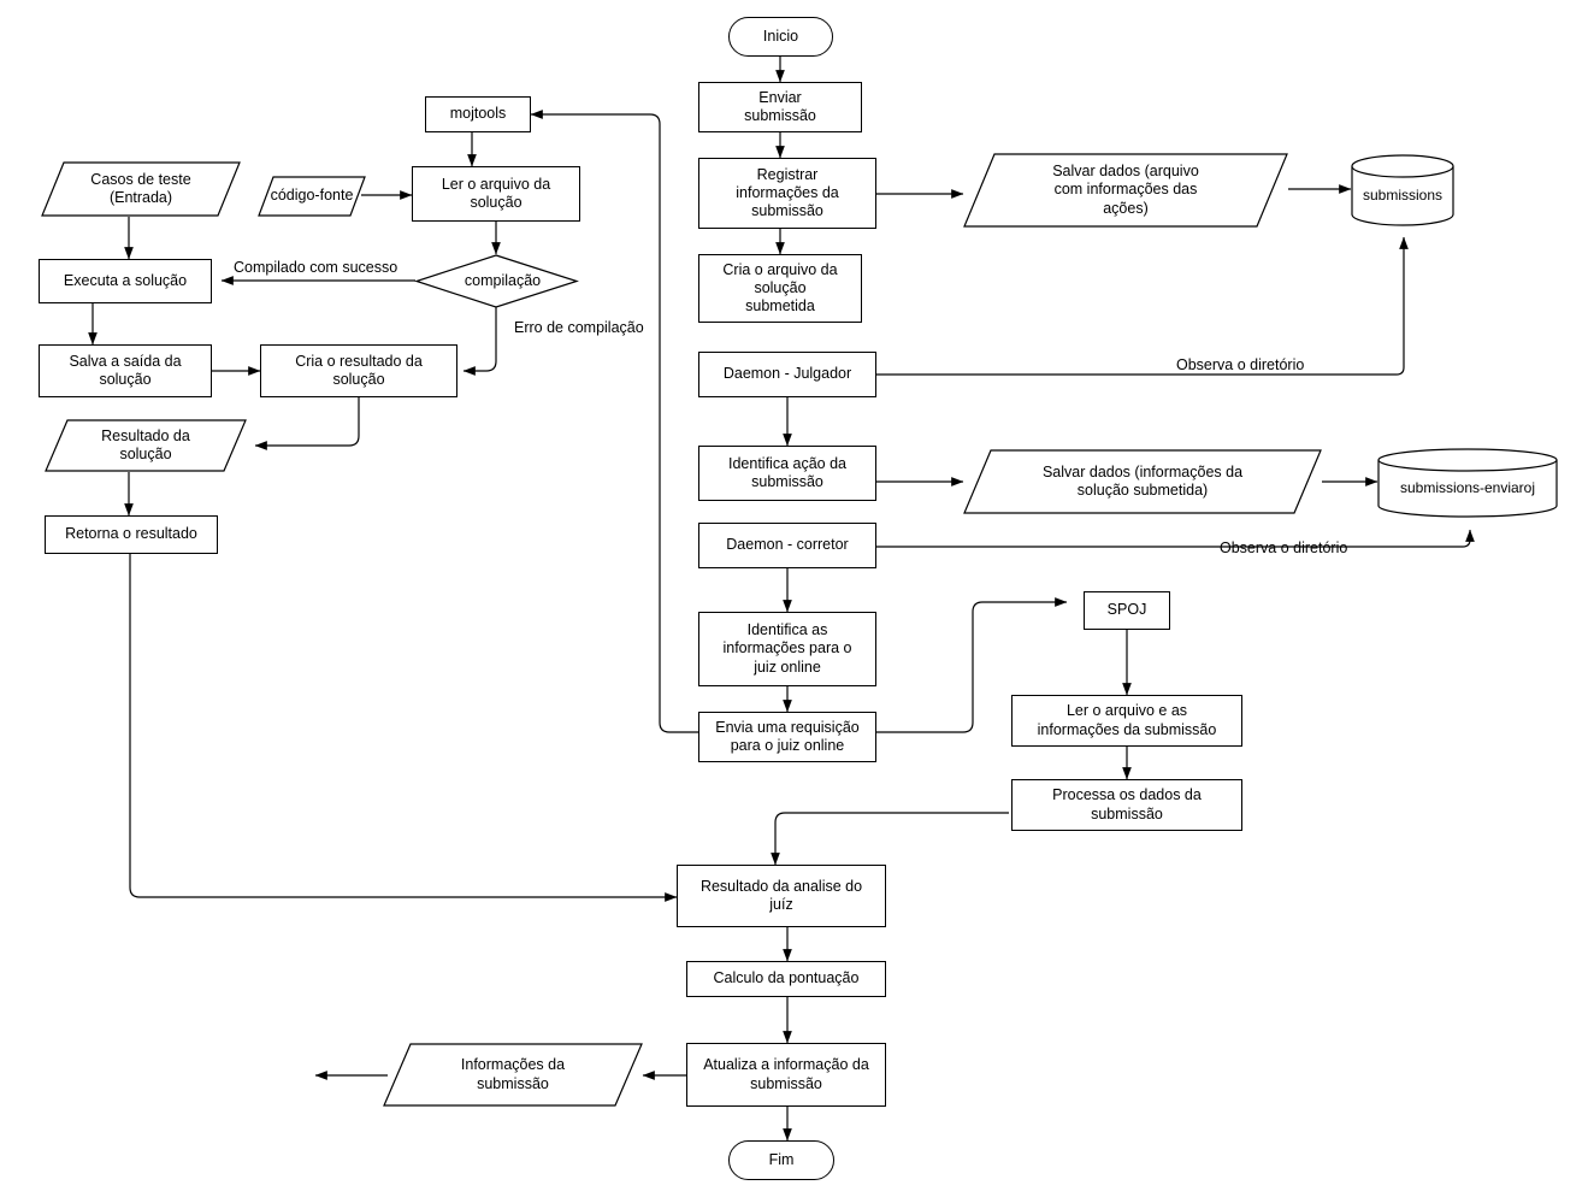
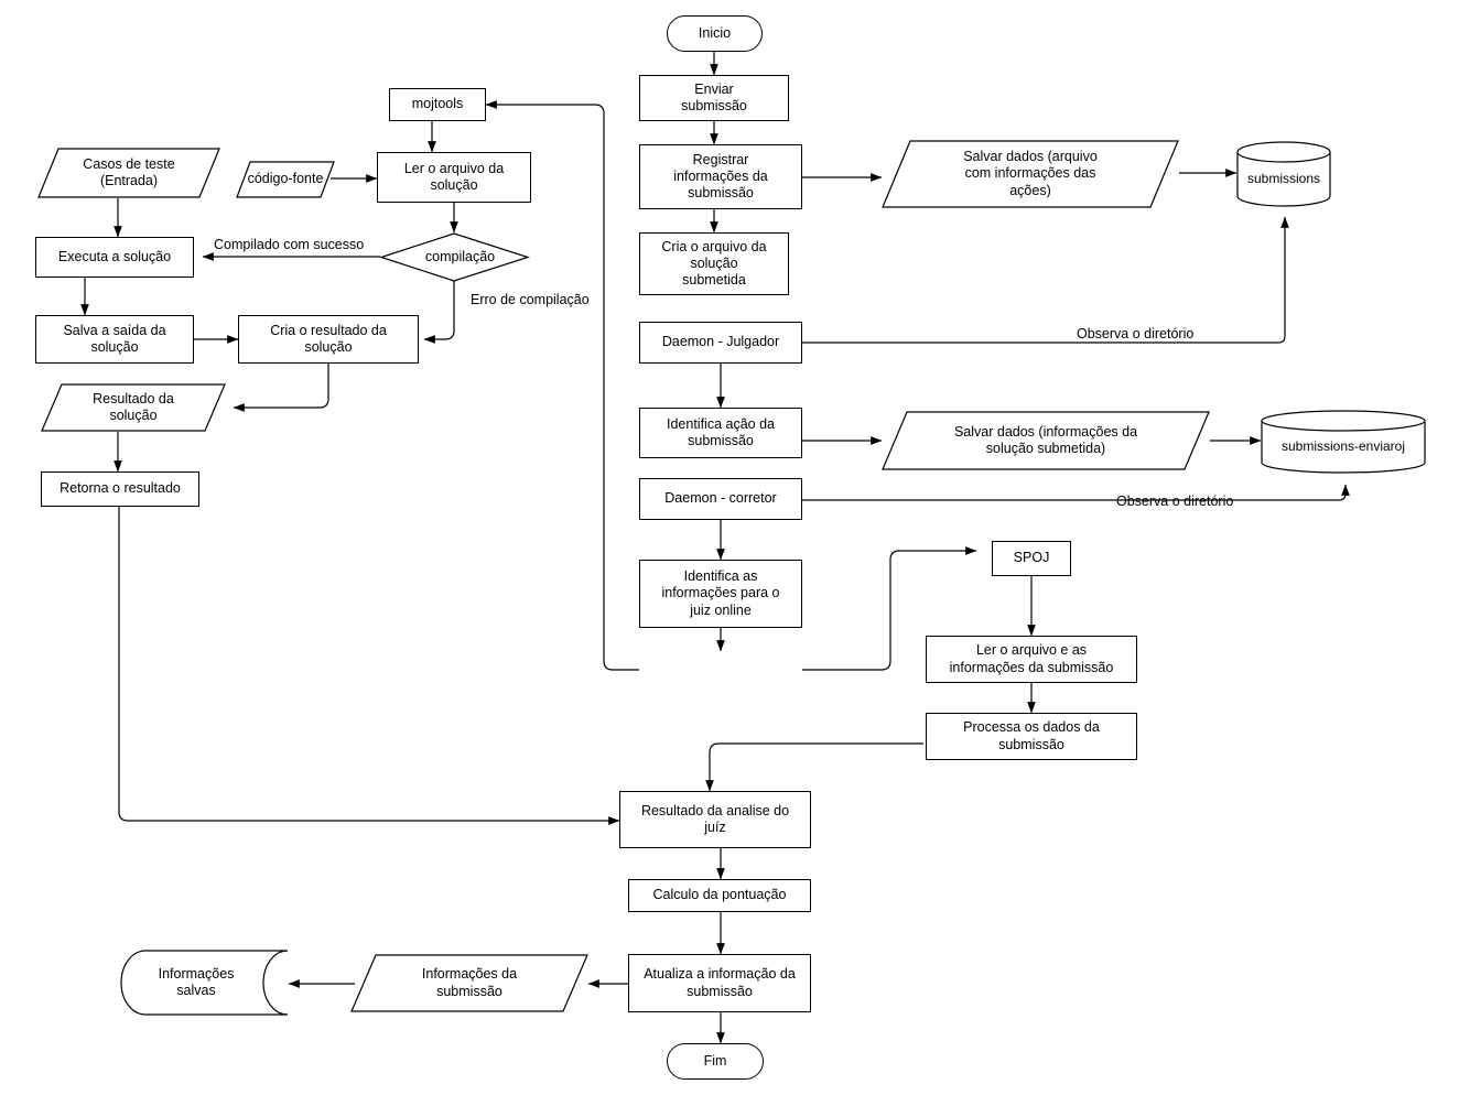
  Inicio
  Enviar
  submissão
  Registrar
  informações da
  submissão
  Cria o arquivo da
  solução
  submetida
  Salvar dados (arquivo
  com informações das
  ações)
  submissions
  Daemon - Julgador
  Observa o diretório
  Identifica ação da
  submissão
  Salvar dados (informações da
  solução submetida)
  submissions-enviaroj
  Daemon - corretor
  Observa o diretório
  Identifica as
  informações para o
  juiz online
- Envia uma requisição
- para o juiz online
  SPOJ
  Ler o arquivo e as
  informações da submissão
  Processa os dados da
  submissão
  Resultado da analise do
  juíz
  Calculo da pontuação
  Atualiza a informação da
  submissão
  Informações da
  submissão
+ Informações
+ salvas
  Fim
  mojtools
  código-fonte
  Ler o arquivo da
  solução
  compilação
  Compilado com sucesso
  Erro de compilação
  Casos de teste
  (Entrada)
  Executa a solução
  Salva a saída da
  solução
  Cria o resultado da
  solução
  Resultado da
  solução
  Retorna o resultado
